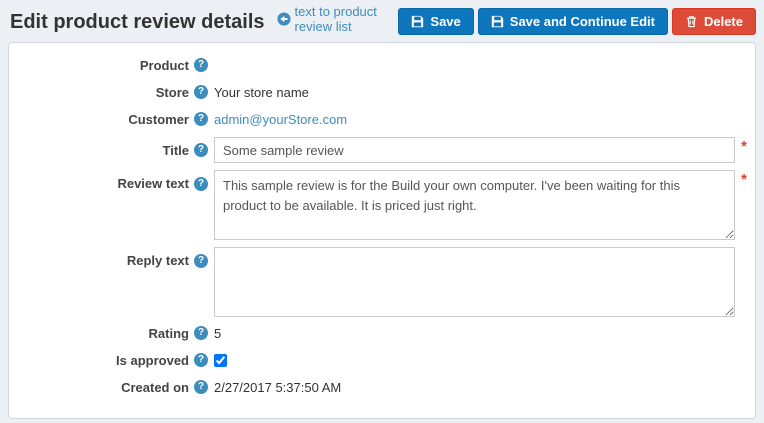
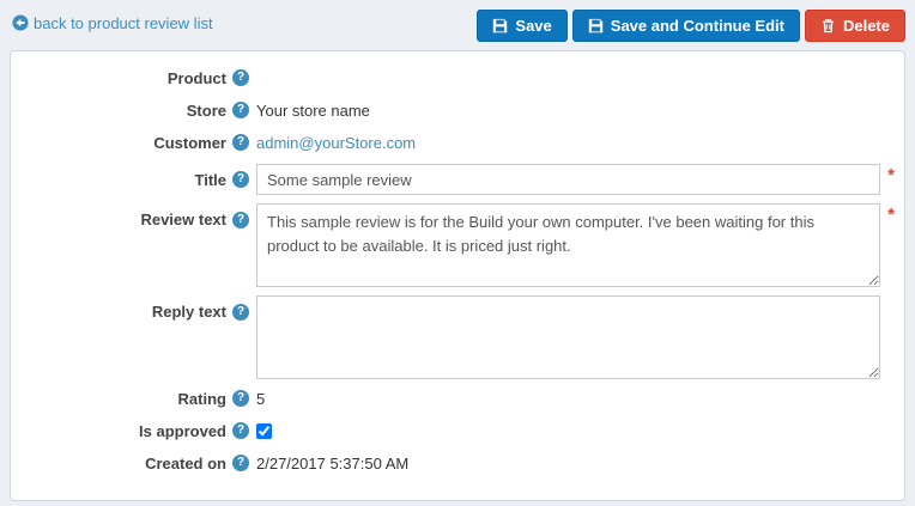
- Edit product review details
- text to product review list
+ back to product review list
  Save
  Save and Continue Edit
  Delete
  Product
  ?
  Store
  ?
  Your store name
  Customer
  ?
  admin@yourStore.com
  Title
  ?
  Some sample review
  *
  Review text
  ?
  *
  Reply text
  ?
  Rating
  ?
  5
  Is approved
  ?
  Created on
  ?
  2/27/2017 5:37:50 AM
